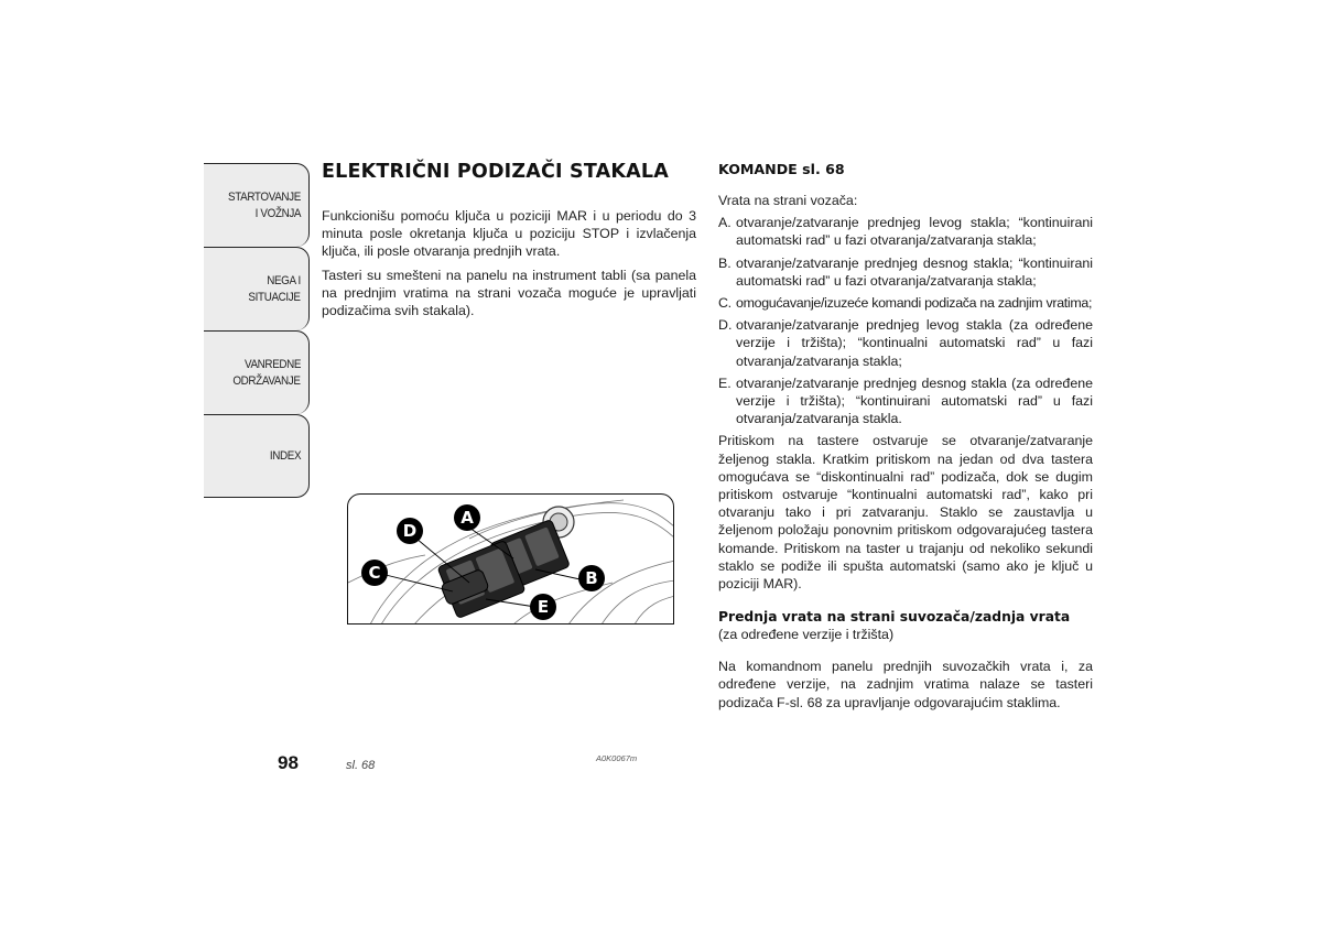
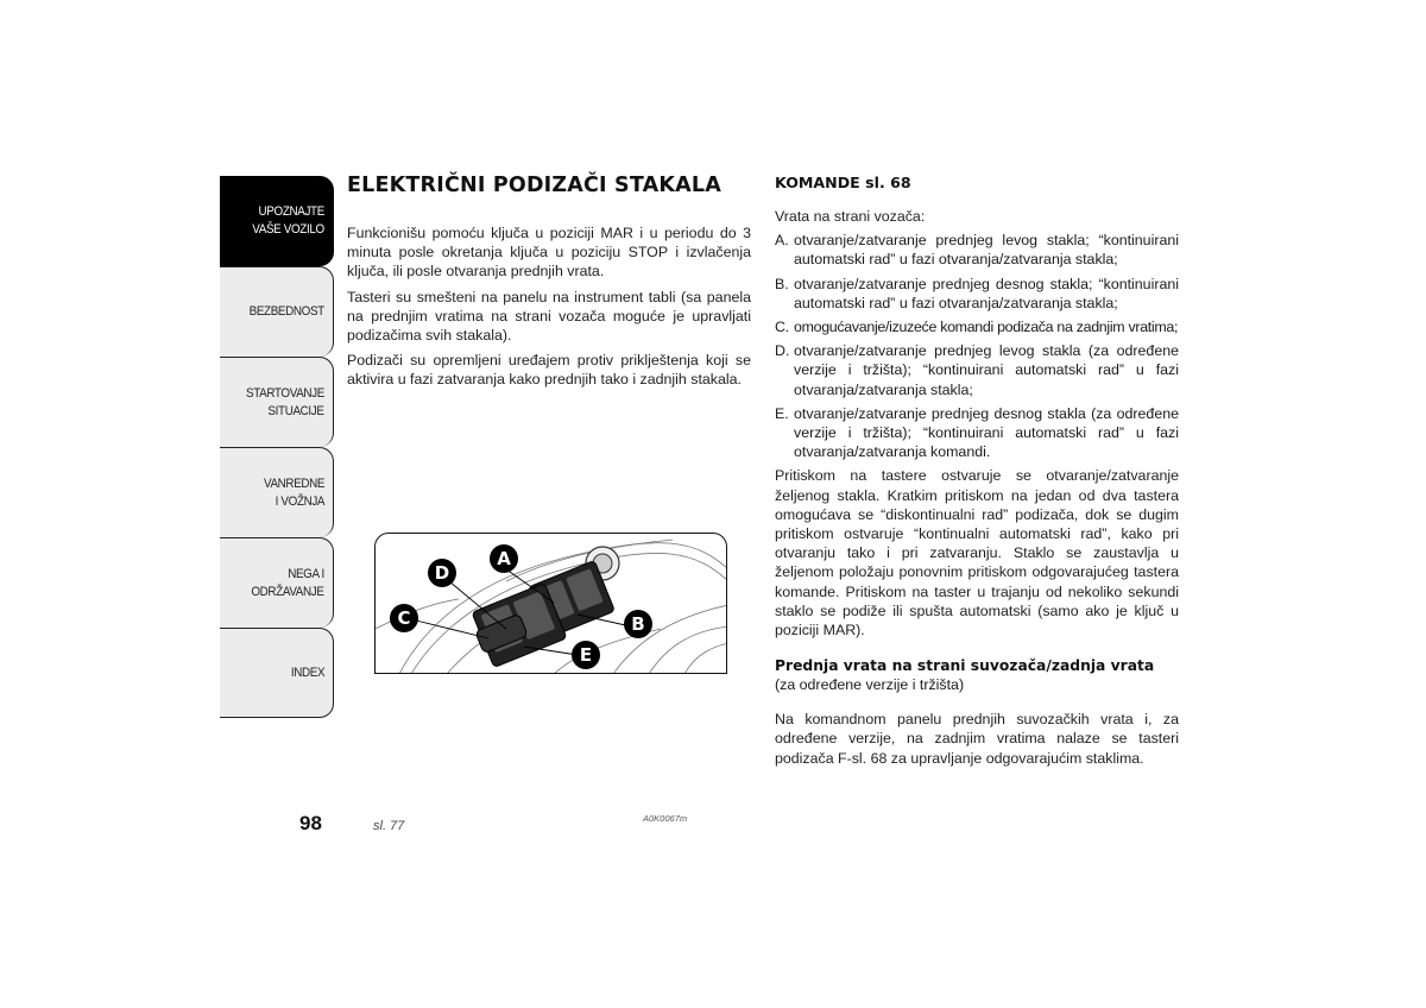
+ UPOZNAJTE
+ VAŠE VOZILO
+ BEZBEDNOST
  STARTOVANJE
- I VOŽNJA
+ SITUACIJE
- NEGA I
+ VANREDNE
- SITUACIJE
+ I VOŽNJA
- VANREDNE
+ NEGA I
  ODRŽAVANJE
  INDEX
  98
  ELEKTRIČNI PODIZAČI STAKALA
  Funkcionišu pomoću ključa u poziciji MAR i u periodu do 3 minuta posle okretanja ključa u poziciju STOP i izvlačenja ključa, ili posle otvaranja prednjih vrata.
  Tasteri su smešteni na panelu na instrument tabli (sa panela na prednjim vratima na strani vozača moguće je upravljati podizačima svih stakala).
+ Podizači su opremljeni uređajem protiv priklještenja koji se aktivira u fazi zatvaranja kako prednjih tako i zadnjih stakala.
  A
  D
  C
  B
  E
- sl. 68
+ sl. 77
  A0K0067m
  KOMANDE sl. 68
  Vrata na strani vozača:
  A.
  otvaranje/zatvaranje prednjeg levog stakla; “kontinuirani automatski rad” u fazi otvaranja/zatvaranja stakla;
  B.
  otvaranje/zatvaranje prednjeg desnog stakla; “kontinuirani automatski rad” u fazi otvaranja/zatvaranja stakla;
  C.
  omogućavanje/izuzeće komandi podizača na zadnjim vratima;
  D.
- otvaranje/zatvaranje prednjeg levog stakla (za određene verzije i tržišta); “kontinualni automatski rad” u fazi otvaranja/zatvaranja stakla;
+ otvaranje/zatvaranje prednjeg levog stakla (za određene verzije i tržišta); “kontinuirani automatski rad” u fazi otvaranja/zatvaranja stakla;
  E.
- otvaranje/zatvaranje prednjeg desnog stakla (za određene verzije i tržišta); “kontinuirani automatski rad” u fazi otvaranja/zatvaranja stakla.
+ otvaranje/zatvaranje prednjeg desnog stakla (za određene verzije i tržišta); “kontinuirani automatski rad” u fazi otvaranja/zatvaranja komandi.
  Pritiskom na tastere ostvaruje se otvaranje/zatvaranje željenog stakla. Kratkim pritiskom na jedan od dva tastera omogućava se “diskontinualni rad” podizača, dok se dugim pritiskom ostvaruje “kontinualni automatski rad”, kako pri otvaranju tako i pri zatvaranju. Staklo se zaustavlja u željenom položaju ponovnim pritiskom odgovarajućeg tastera komande. Pritiskom na taster u trajanju od nekoliko sekundi staklo se podiže ili spušta automatski (samo ako je ključ u poziciji MAR).
  Prednja vrata na strani suvozača/zadnja vrata
  (za određene verzije i tržišta)
  Na komandnom panelu prednjih suvozačkih vrata i, za određene verzije, na zadnjim vratima nalaze se tasteri podizača F-sl. 68 za upravljanje odgovarajućim staklima.
